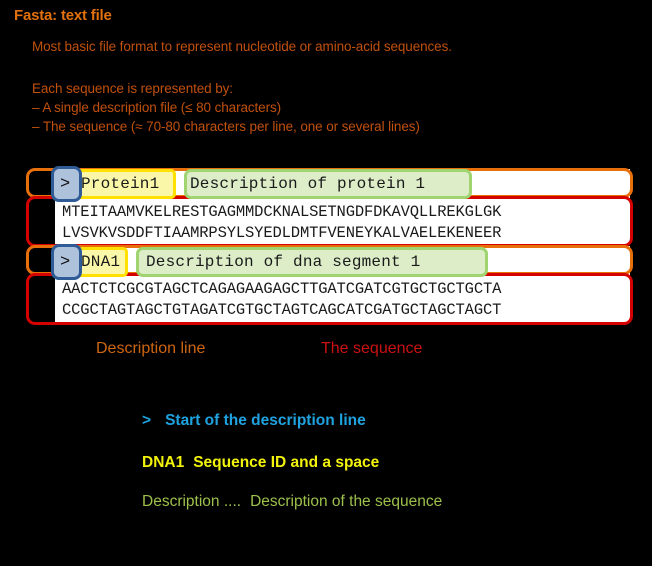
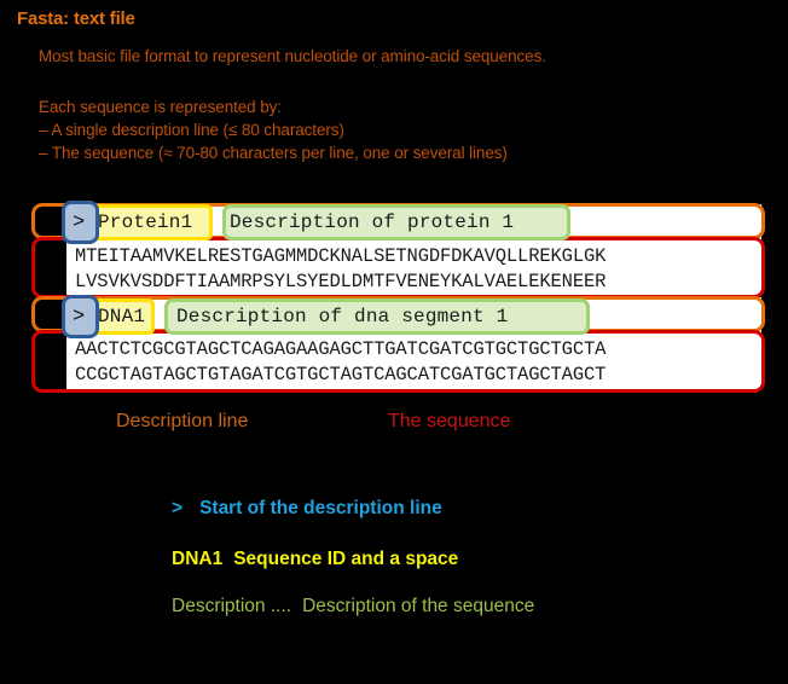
  Fasta: text file
  Most basic file format to represent nucleotide or amino-acid sequences.
  Each sequence is represented by:
- – A single description file (≤ 80 characters)
+ – A single description line (≤ 80 characters)
  – The sequence (≈ 70-80 characters per line, one or several lines)
  MTEITAAMVKELRESTGAGMMDCKNALSETNGDFDKAVQLLREKGLGK
  LVSVKVSDDFTIAAMRPSYLSYEDLDMTFVENEYKALVAELEKENEER
  AACTCTCGCGTAGCTCAGAGAAGAGCTTGATCGATCGTGCTGCTGCTA
  CCGCTAGTAGCTGTAGATCGTGCTAGTCAGCATCGATGCTAGCTAGCT
  >
  Protein1
  Description of protein 1
  >
  DNA1
  Description of dna segment 1
  Description line
  The sequence
  > Start of the description line
  DNA1 Sequence ID and a space
  Description .... Description of the sequence
